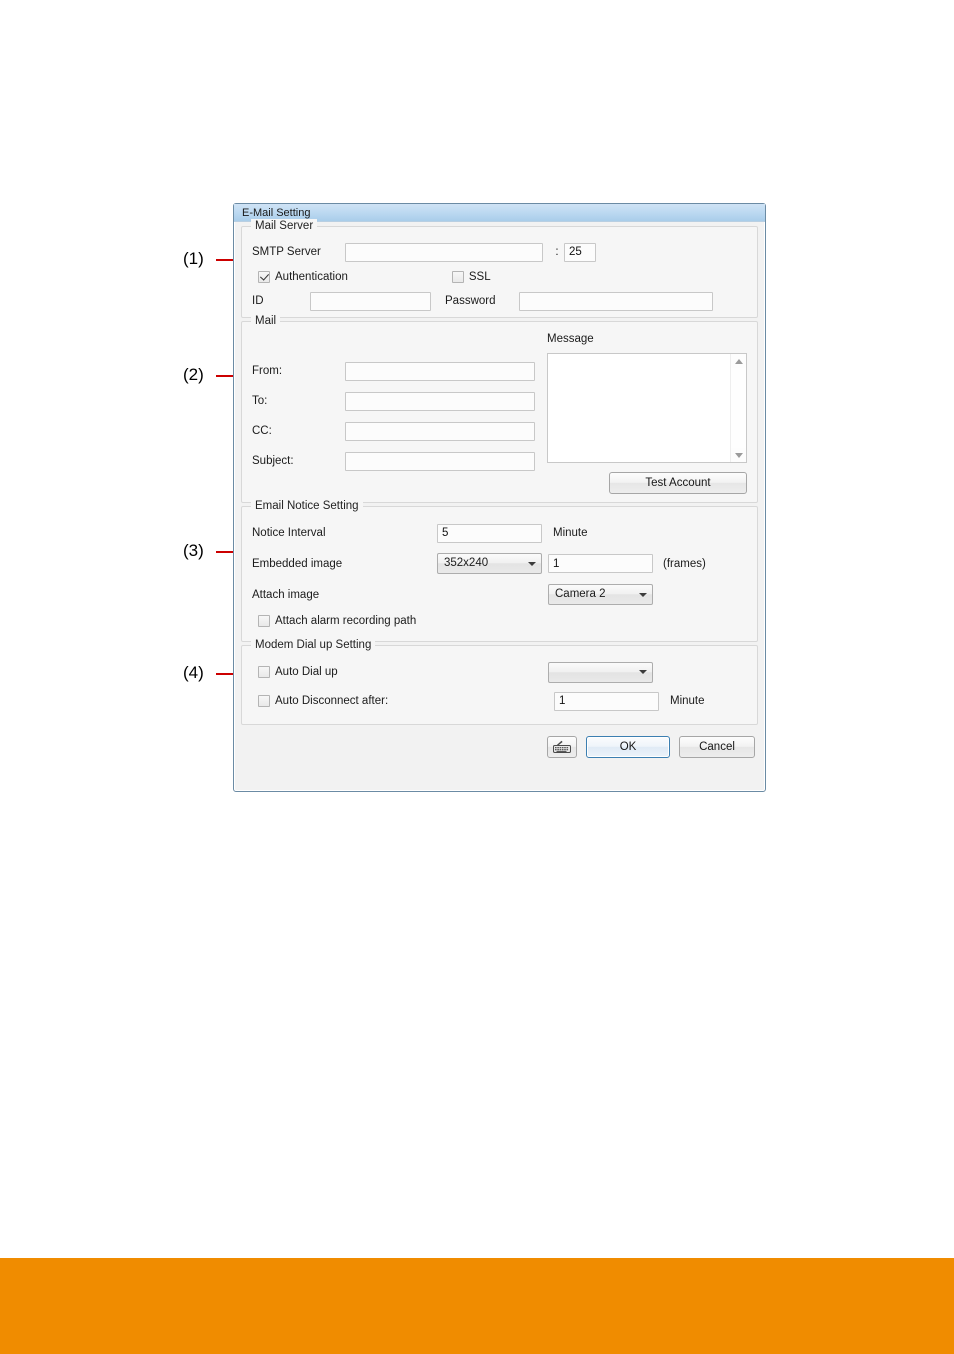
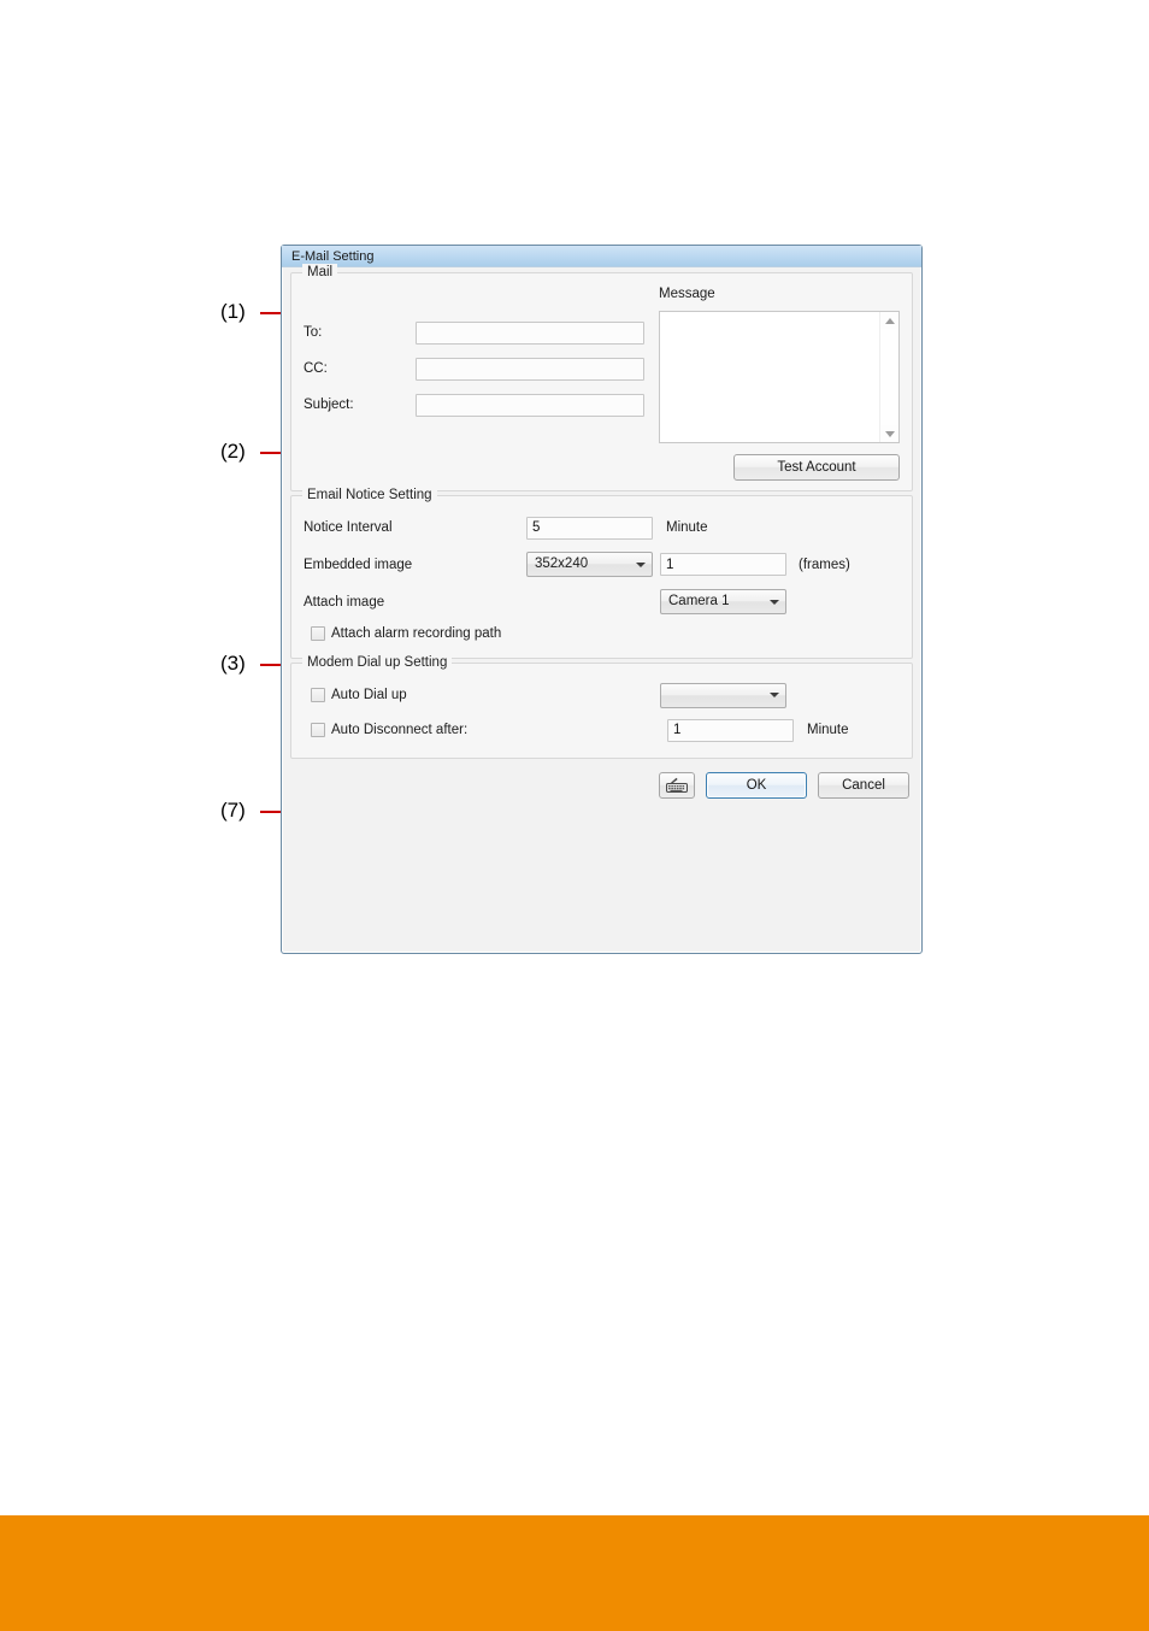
  (1)
  (2)
  (3)
- (4)
+ (7)
  E-Mail Setting
- Mail Server
- SMTP Server
- :
- 25
- Authentication
- SSL
- ID
- Password
  Mail
- From:
  To:
  CC:
  Subject:
  Message
  Test Account
  Email Notice Setting
  Notice Interval
  5
  Minute
  Embedded image
  352x240
  1
  (frames)
  Attach image
- Camera 2
+ Camera 1
  Attach alarm recording path
  Modem Dial up Setting
  Auto Dial up
  Auto Disconnect after:
  1
  Minute
  OK
  Cancel
